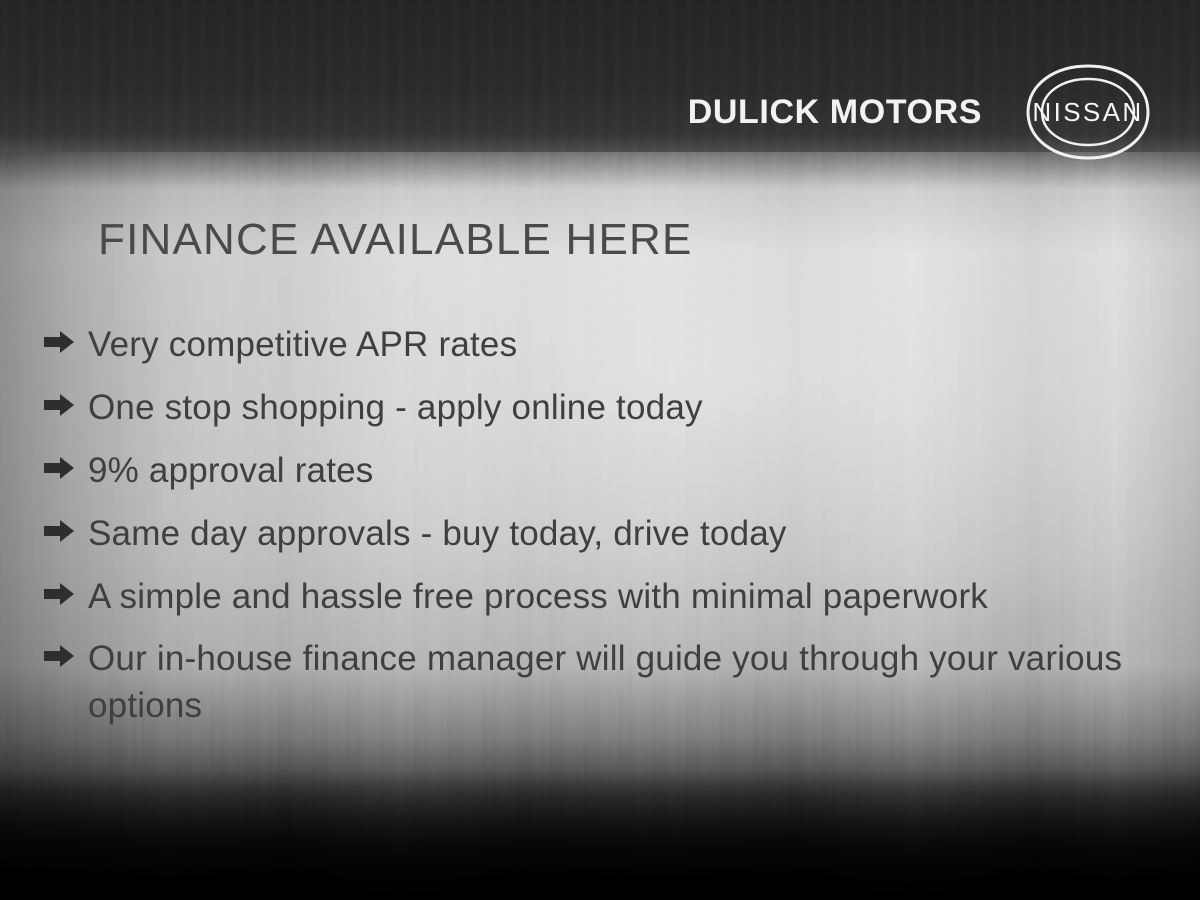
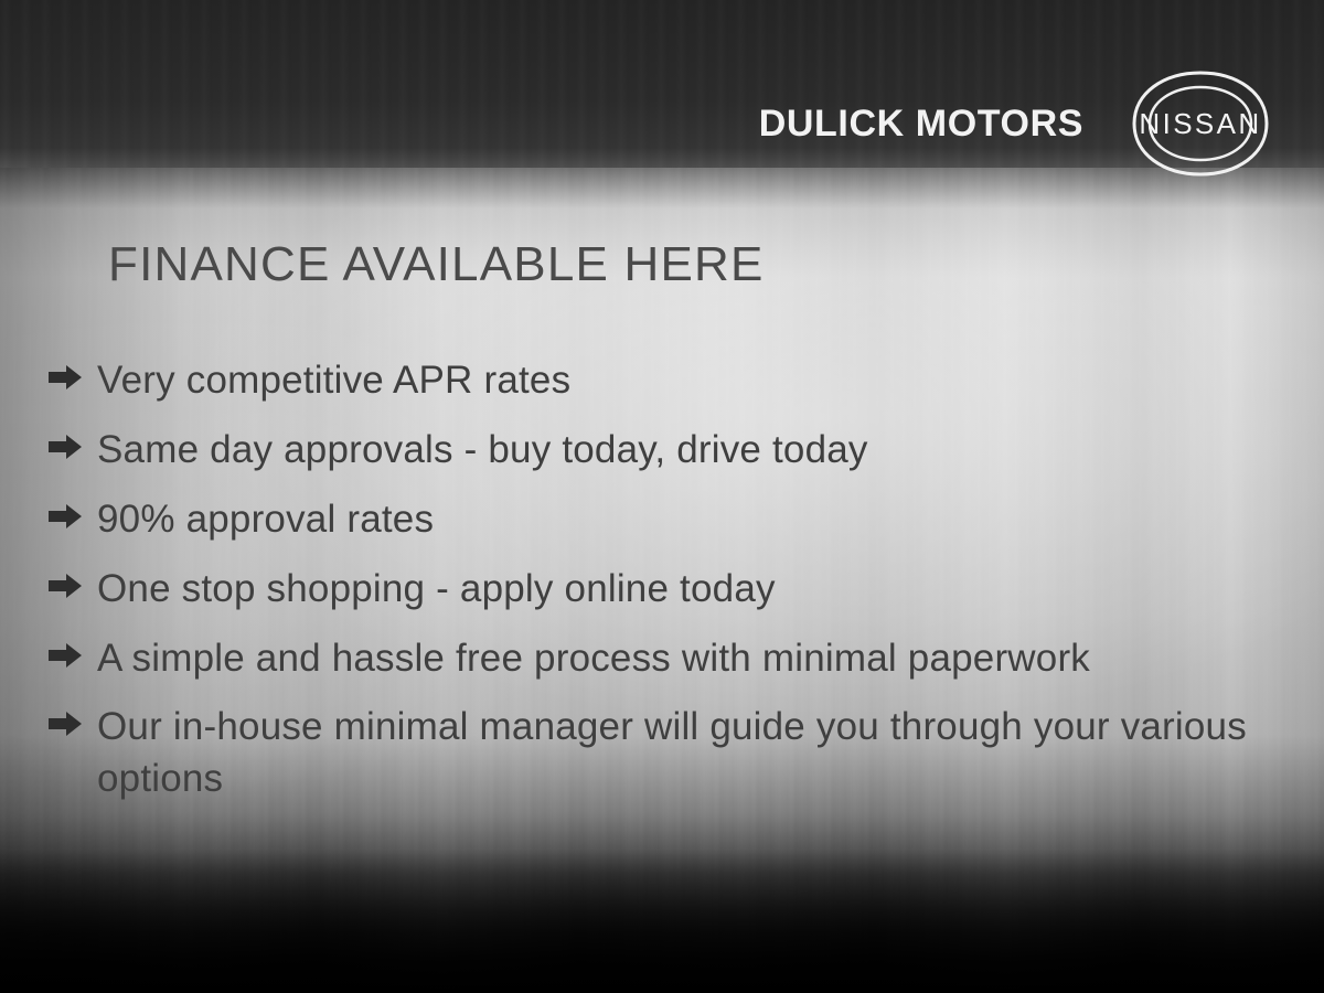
  DULICK MOTORS
  NISSAN
  FINANCE AVAILABLE HERE
  Very competitive APR rates
- One stop shopping - apply online today
+ Same day approvals - buy today, drive today
- 9% approval rates
+ 90% approval rates
- Same day approvals - buy today, drive today
+ One stop shopping - apply online today
  A simple and hassle free process with minimal paperwork
- Our in-house finance manager will guide you through your various options
+ Our in-house minimal manager will guide you through your various options
